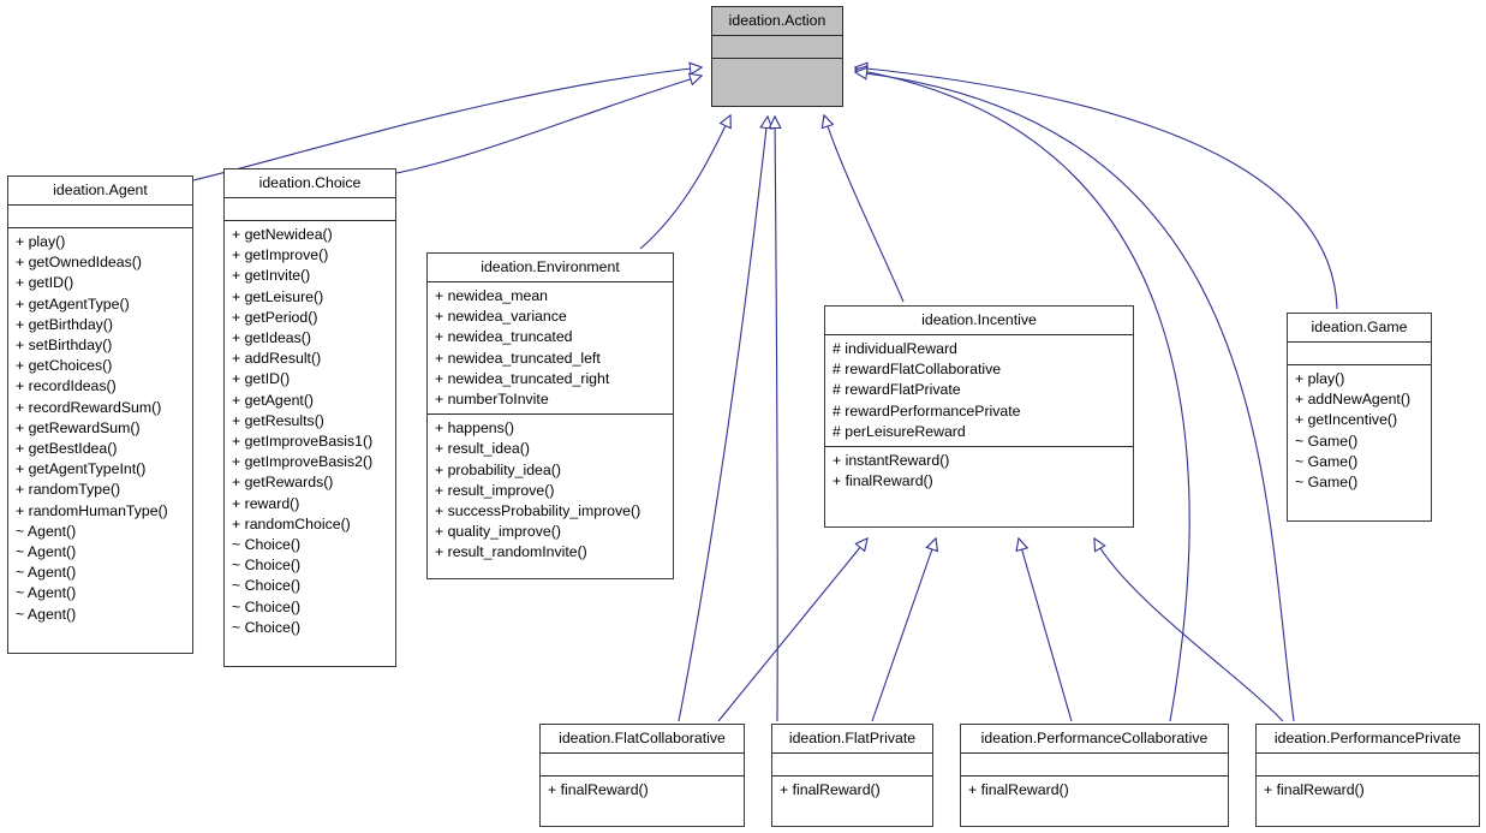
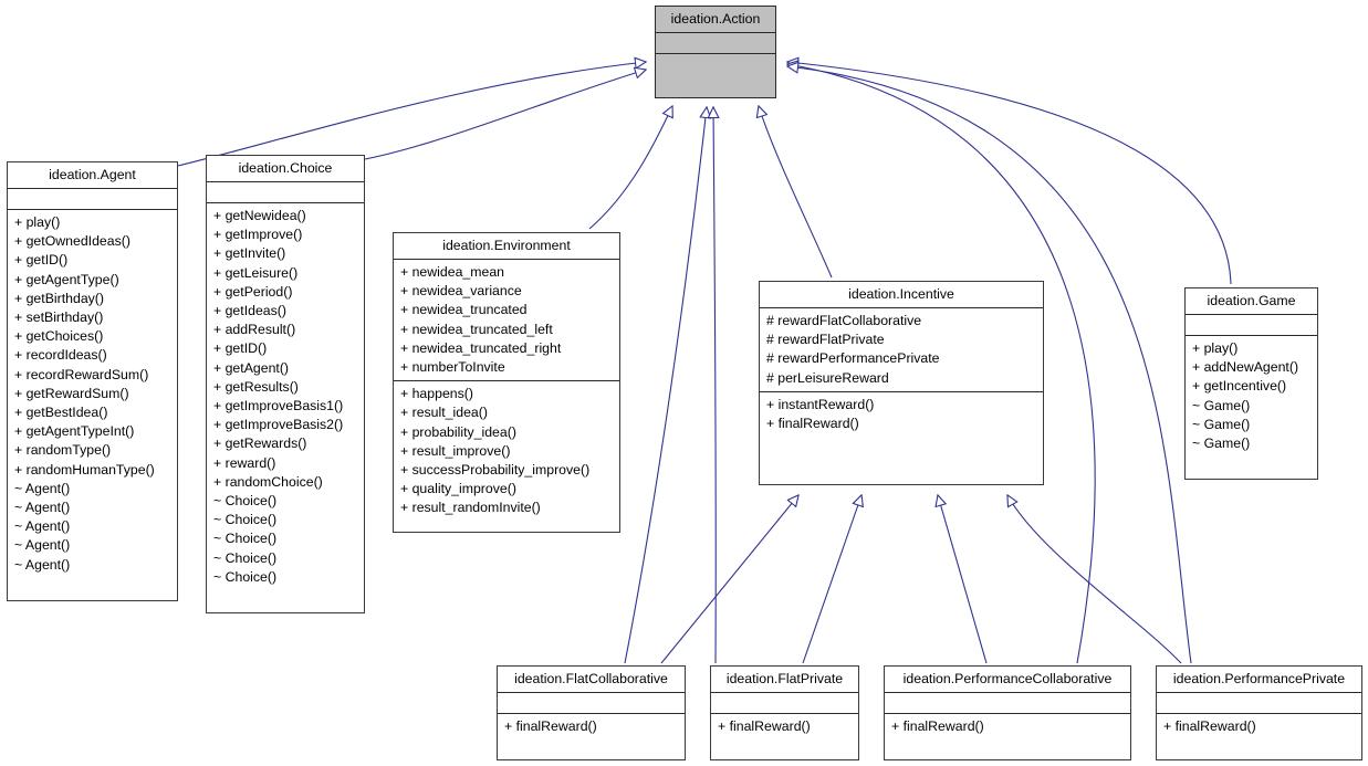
  ideation.Action
  ideation.Agent
  + play()
  + getOwnedIdeas()
  + getID()
  + getAgentType()
  + getBirthday()
  + setBirthday()
  + getChoices()
  + recordIdeas()
  + recordRewardSum()
  + getRewardSum()
  + getBestIdea()
  + getAgentTypeInt()
  + randomType()
  + randomHumanType()
  ~ Agent()
  ~ Agent()
  ~ Agent()
  ~ Agent()
  ~ Agent()
  ideation.Choice
  + getNewidea()
  + getImprove()
  + getInvite()
  + getLeisure()
  + getPeriod()
  + getIdeas()
  + addResult()
  + getID()
  + getAgent()
  + getResults()
  + getImproveBasis1()
  + getImproveBasis2()
  + getRewards()
  + reward()
  + randomChoice()
  ~ Choice()
  ~ Choice()
  ~ Choice()
  ~ Choice()
  ~ Choice()
  ideation.Environment
  + newidea_mean
  + newidea_variance
  + newidea_truncated
  + newidea_truncated_left
  + newidea_truncated_right
  + numberToInvite
  + happens()
  + result_idea()
  + probability_idea()
  + result_improve()
  + successProbability_improve()
  + quality_improve()
  + result_randomInvite()
  ideation.Incentive
- # individualReward
  # rewardFlatCollaborative
  # rewardFlatPrivate
  # rewardPerformancePrivate
  # perLeisureReward
  + instantReward()
  + finalReward()
  ideation.Game
  + play()
  + addNewAgent()
  + getIncentive()
  ~ Game()
  ~ Game()
  ~ Game()
  ideation.FlatCollaborative
  + finalReward()
  ideation.FlatPrivate
  + finalReward()
  ideation.PerformanceCollaborative
  + finalReward()
  ideation.PerformancePrivate
  + finalReward()
